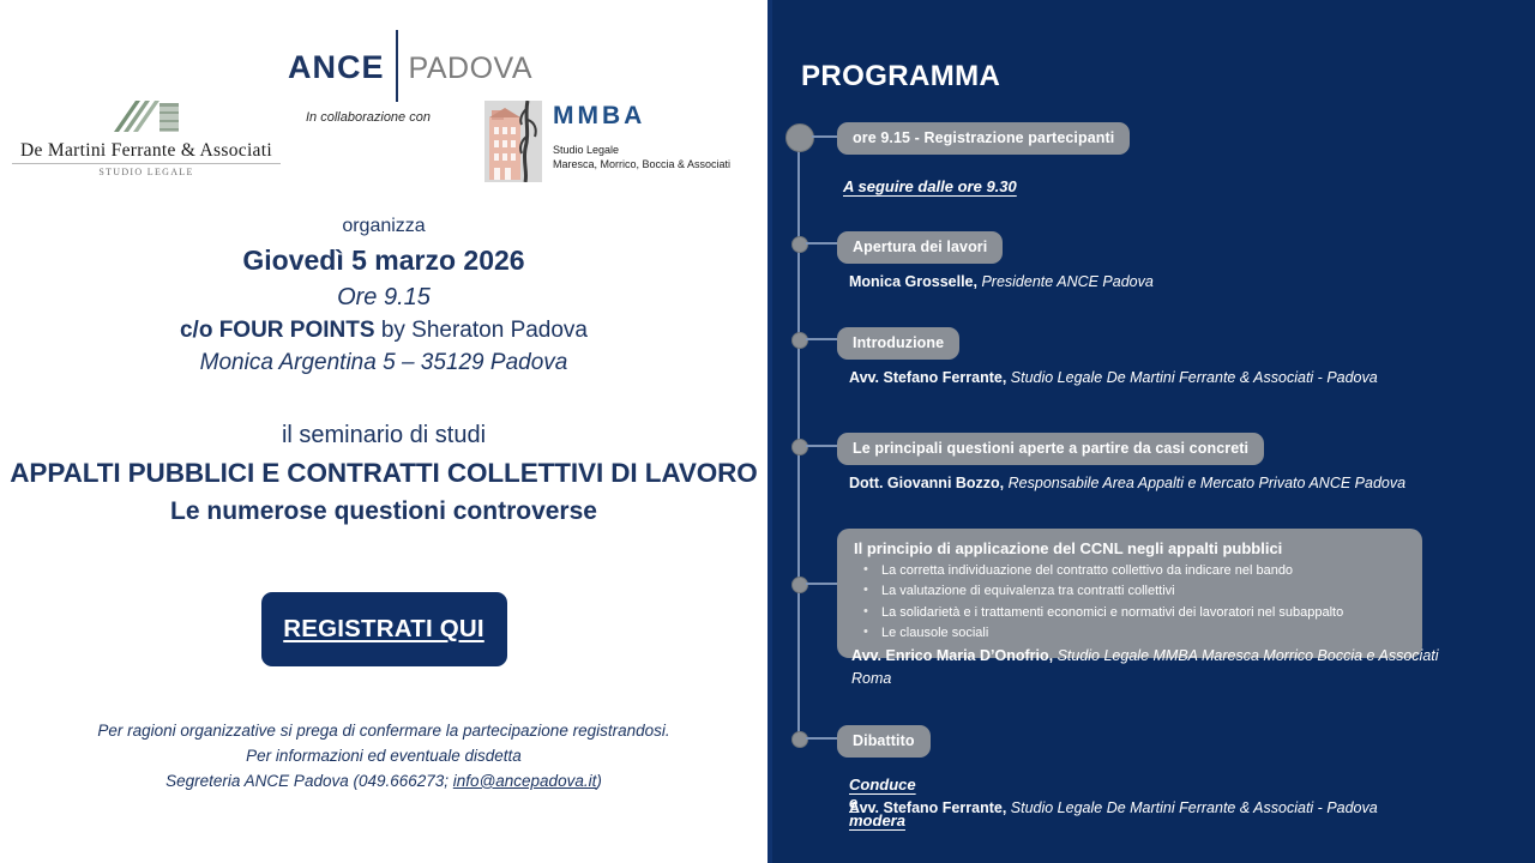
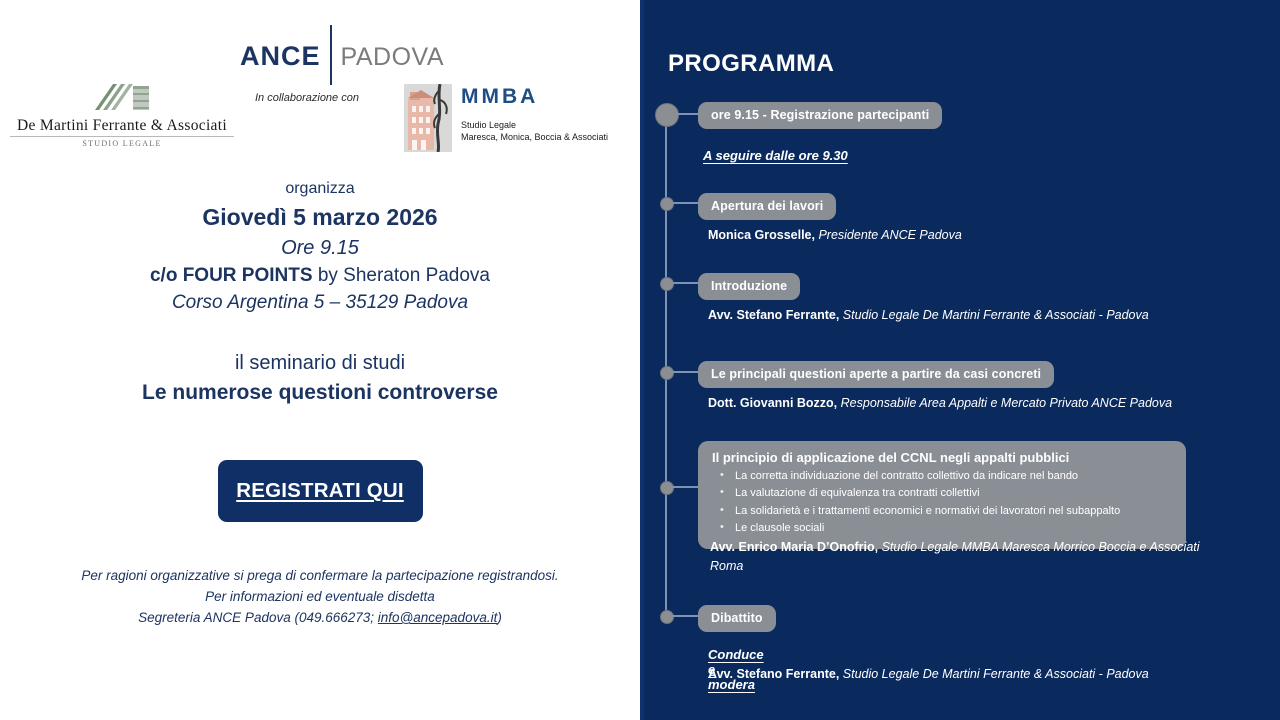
  ANCE
  PADOVA
  In collaborazione con
  De Martini Ferrante & Associati
  STUDIO LEGALE
  MMBA
  Studio Legale
- Maresca, Morrico, Boccia & Associati
+ Maresca, Monica, Boccia & Associati
  organizza
  Giovedì 5 marzo 2026
  Ore 9.15
  c/o FOUR POINTS by Sheraton Padova
- Monica Argentina 5 – 35129 Padova
+ Corso Argentina 5 – 35129 Padova
  il seminario di studi
- APPALTI PUBBLICI E CONTRATTI COLLETTIVI DI LAVORO
  Le numerose questioni controverse
  REGISTRATI QUI
  Per ragioni organizzative si prega di confermare la partecipazione registrandosi.
  Per informazioni ed eventuale disdetta
  Segreteria ANCE Padova (049.666273; info@ancepadova.it)
  PROGRAMMA
  ore 9.15 - Registrazione partecipanti
  A seguire dalle ore 9.30
  Apertura dei lavori
  Monica Grosselle, Presidente ANCE Padova
  Introduzione
  Avv. Stefano Ferrante, Studio Legale De Martini Ferrante & Associati - Padova
  Le principali questioni aperte a partire da casi concreti
  Dott. Giovanni Bozzo, Responsabile Area Appalti e Mercato Privato ANCE Padova
  Il principio di applicazione del CCNL negli appalti pubblici
  La corretta individuazione del contratto collettivo da indicare nel bando
  La valutazione di equivalenza tra contratti collettivi
  La solidarietà e i trattamenti economici e normativi dei lavoratori nel subappalto
  Le clausole sociali
  Avv. Enrico Maria D’Onofrio, Studio Legale MMBA Maresca Morrico Boccia e Associati Roma
  Dibattito
  Conduce e modera
  Avv. Stefano Ferrante, Studio Legale De Martini Ferrante & Associati - Padova
